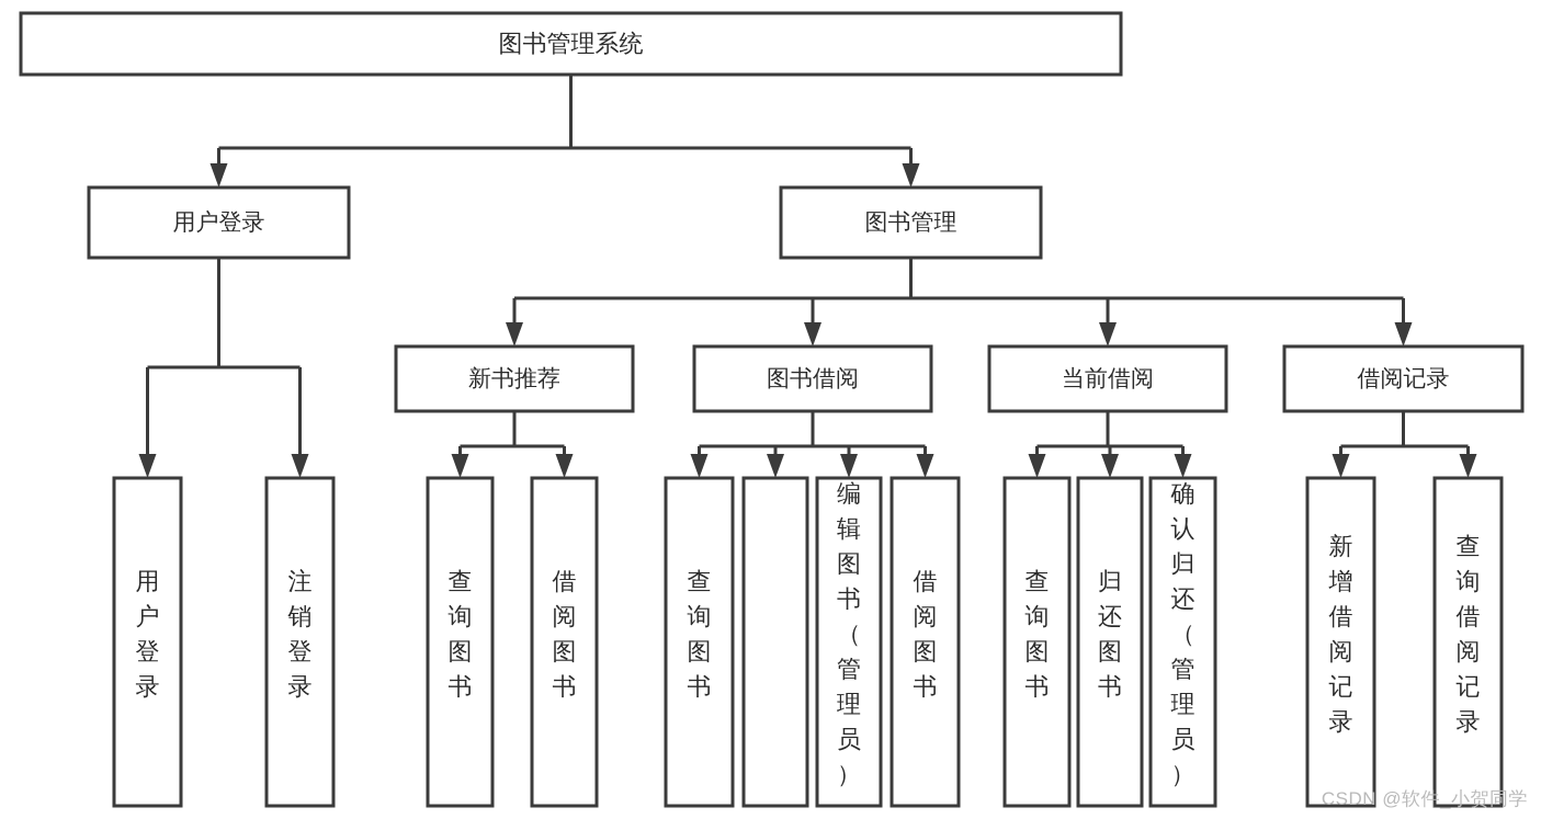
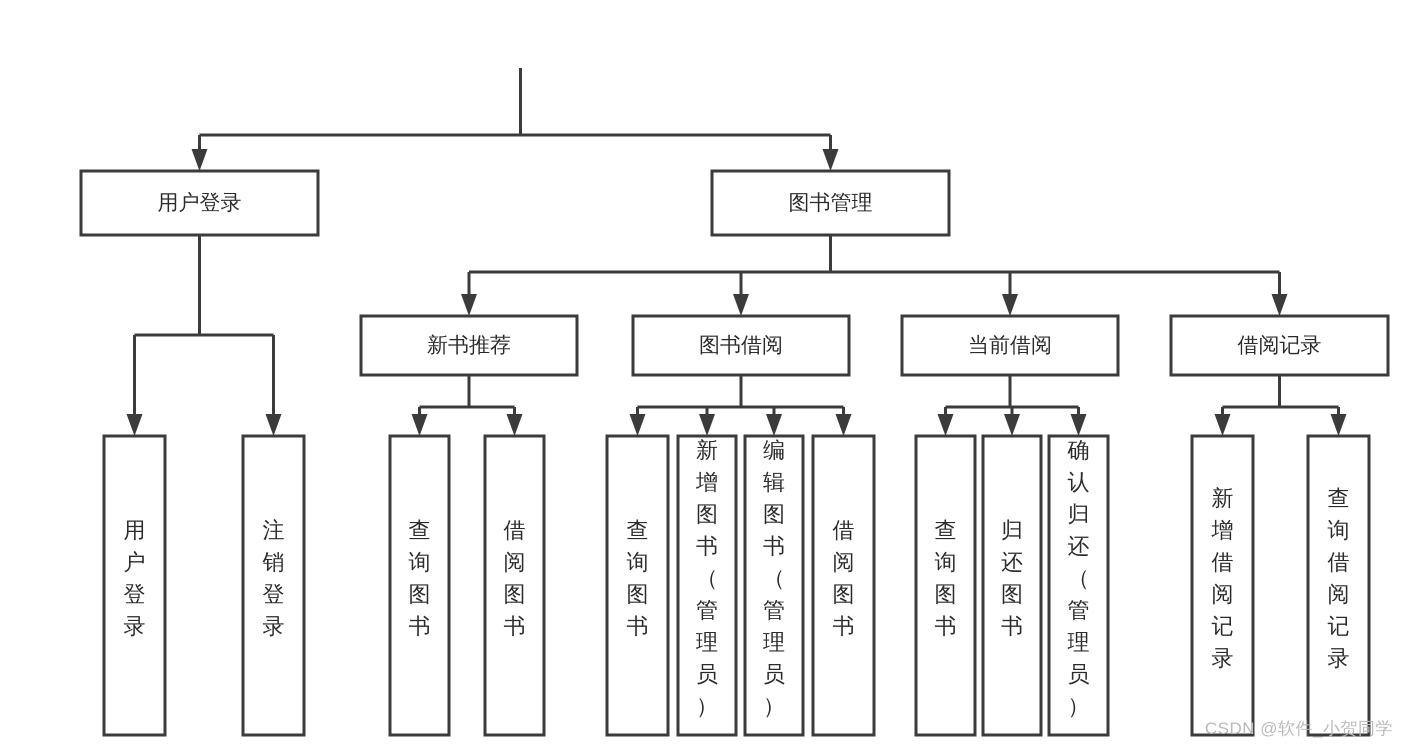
- 图书管理系统
  用户登录
  用户登录
  注销登录
  图书管理
  新书推荐
  查询图书
  借阅图书
  图书借阅
  查询图书
+ 新增图书（管理员）
  编辑图书（管理员）
  借阅图书
  当前借阅
  查询图书
  归还图书
  确认归还（管理员）
  借阅记录
  新增借阅记录
  查询借阅记录
  CSDN @软件_小贺同学
